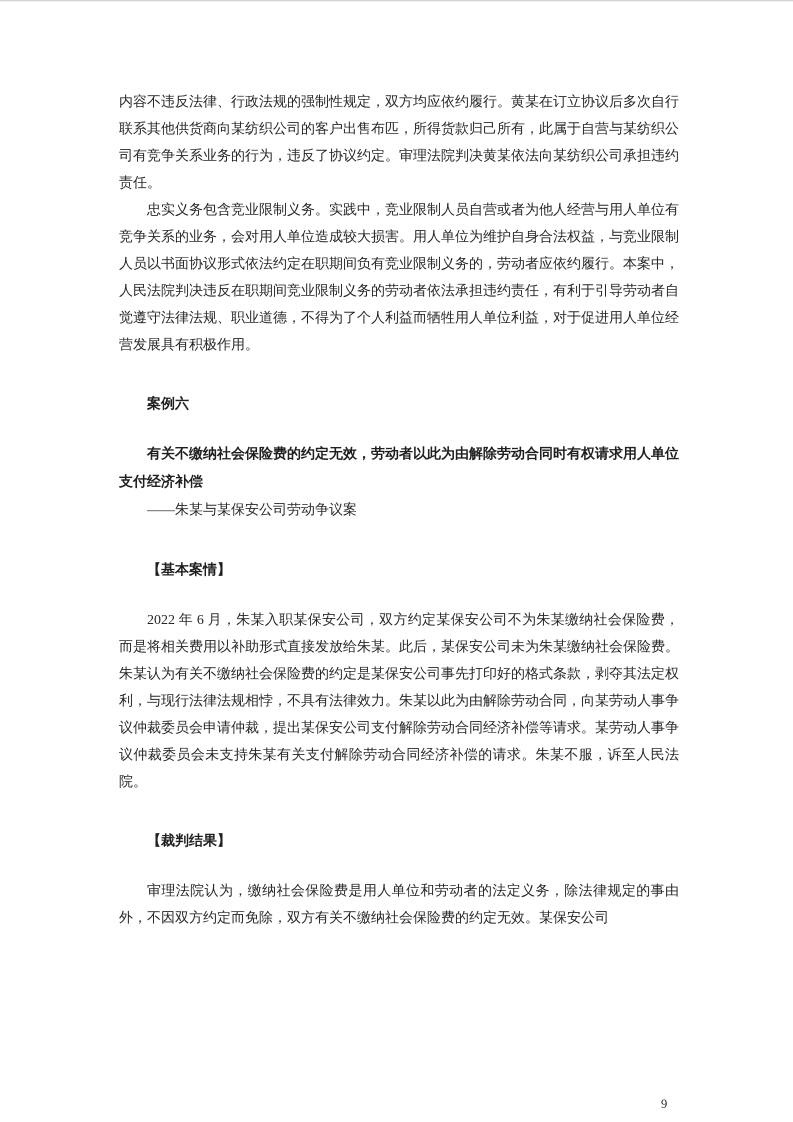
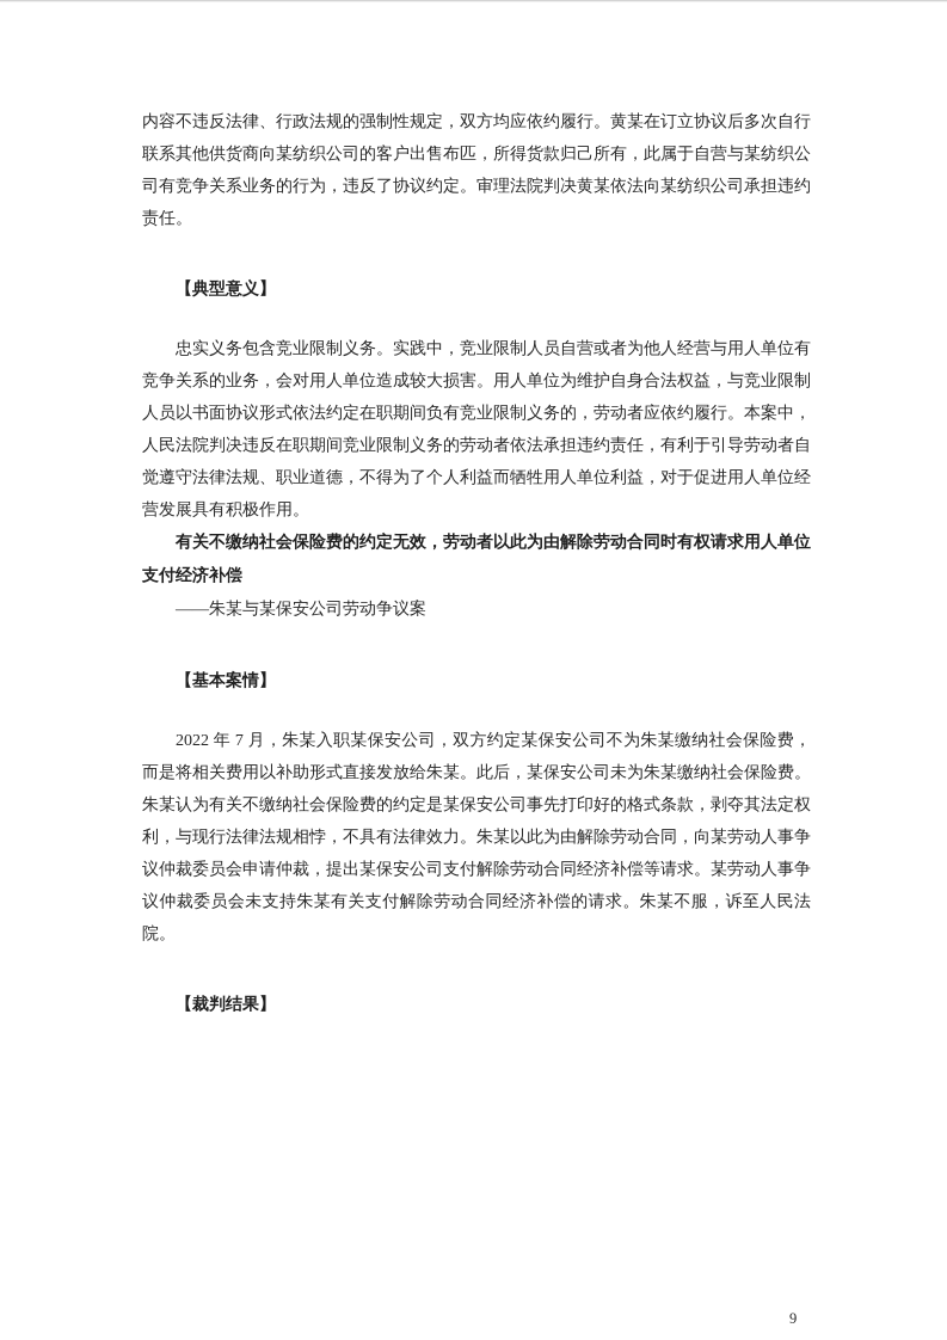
  内容不违反法律、行政法规的强制性规定，双方均应依约履行。黄某在订立协议后多次自行联系其他供货商向某纺织公司的客户出售布匹，所得货款归己所有，此属于自营与某纺织公司有竞争关系业务的行为，违反了协议约定。审理法院判决黄某依法向某纺织公司承担违约责任。
+ 【典型意义】
  忠实义务包含竞业限制义务。实践中，竞业限制人员自营或者为他人经营与用人单位有竞争关系的业务，会对用人单位造成较大损害。用人单位为维护自身合法权益，与竞业限制人员以书面协议形式依法约定在职期间负有竞业限制义务的，劳动者应依约履行。本案中，人民法院判决违反在职期间竞业限制义务的劳动者依法承担违约责任，有利于引导劳动者自觉遵守法律法规、职业道德，不得为了个人利益而牺牲用人单位利益，对于促进用人单位经营发展具有积极作用。
- 案例六
  有关不缴纳社会保险费的约定无效，劳动者以此为由解除劳动合同时有权请求用人单位支付经济补偿
  ——朱某与某保安公司劳动争议案
  【基本案情】
- 2022 年 6 月，朱某入职某保安公司，双方约定某保安公司不为朱某缴纳社会保险费，而是将相关费用以补助形式直接发放给朱某。此后，某保安公司未为朱某缴纳社会保险费。朱某认为有关不缴纳社会保险费的约定是某保安公司事先打印好的格式条款，剥夺其法定权利，与现行法律法规相悖，不具有法律效力。朱某以此为由解除劳动合同，向某劳动人事争议仲裁委员会申请仲裁，提出某保安公司支付解除劳动合同经济补偿等请求。某劳动人事争议仲裁委员会未支持朱某有关支付解除劳动合同经济补偿的请求。朱某不服，诉至人民法院。
+ 2022 年 7 月，朱某入职某保安公司，双方约定某保安公司不为朱某缴纳社会保险费，而是将相关费用以补助形式直接发放给朱某。此后，某保安公司未为朱某缴纳社会保险费。朱某认为有关不缴纳社会保险费的约定是某保安公司事先打印好的格式条款，剥夺其法定权利，与现行法律法规相悖，不具有法律效力。朱某以此为由解除劳动合同，向某劳动人事争议仲裁委员会申请仲裁，提出某保安公司支付解除劳动合同经济补偿等请求。某劳动人事争议仲裁委员会未支持朱某有关支付解除劳动合同经济补偿的请求。朱某不服，诉至人民法院。
  【裁判结果】
- 审理法院认为，缴纳社会保险费是用人单位和劳动者的法定义务，除法律规定的事由外，不因双方约定而免除，双方有关不缴纳社会保险费的约定无效。某保安公司
  9
